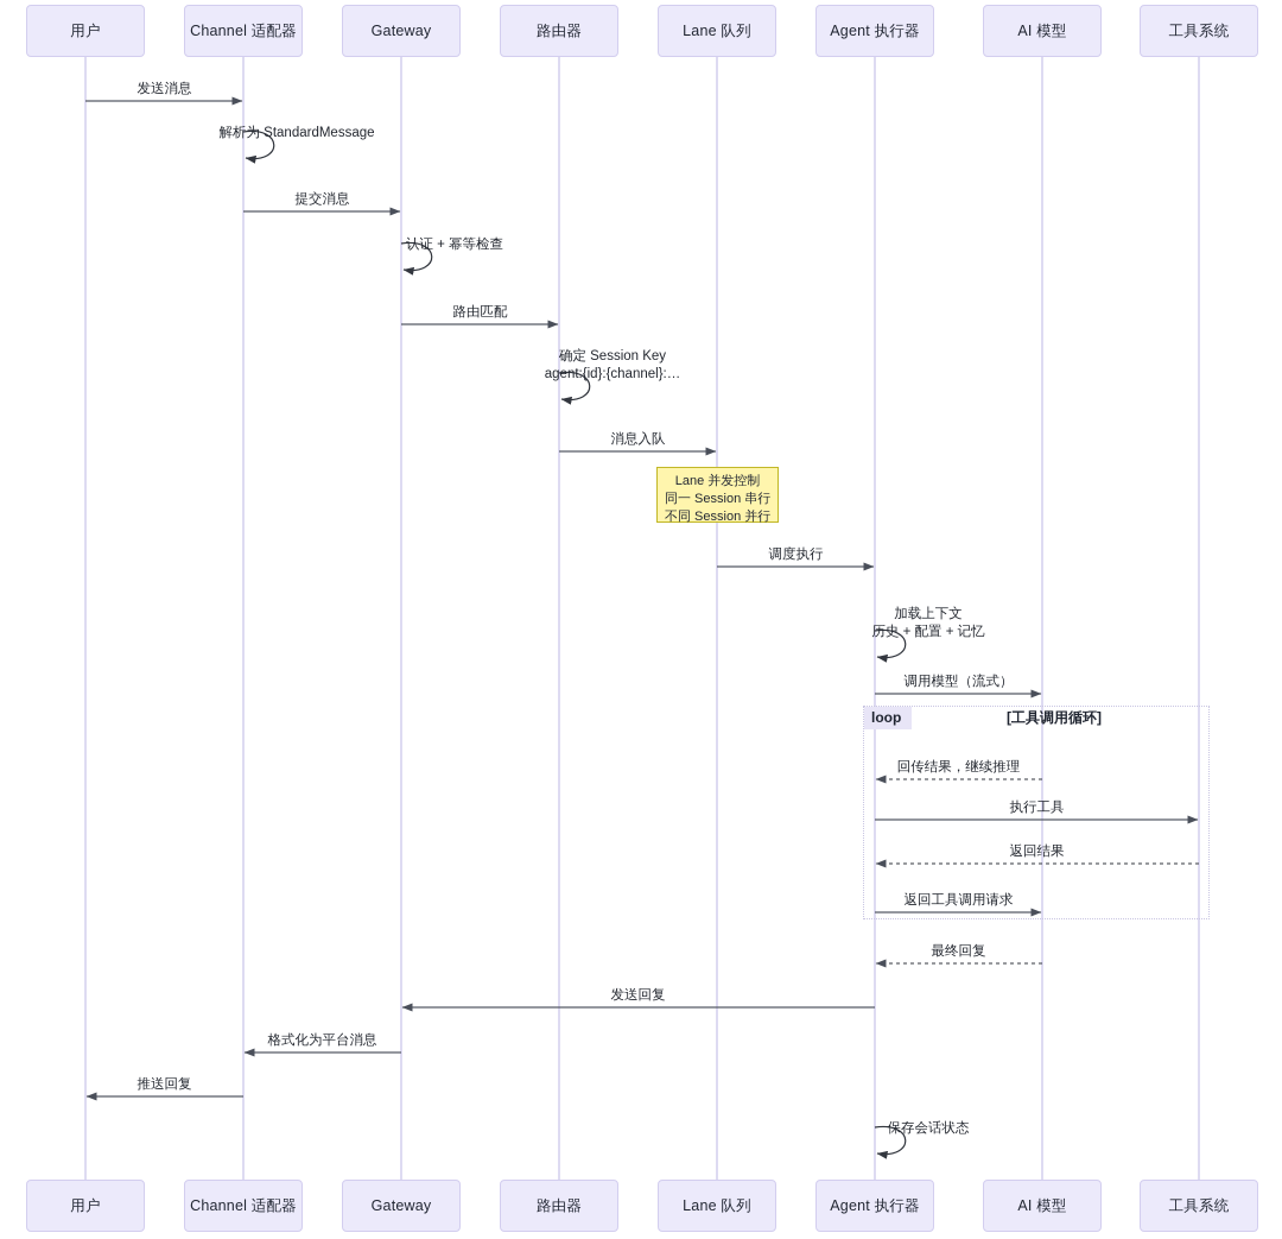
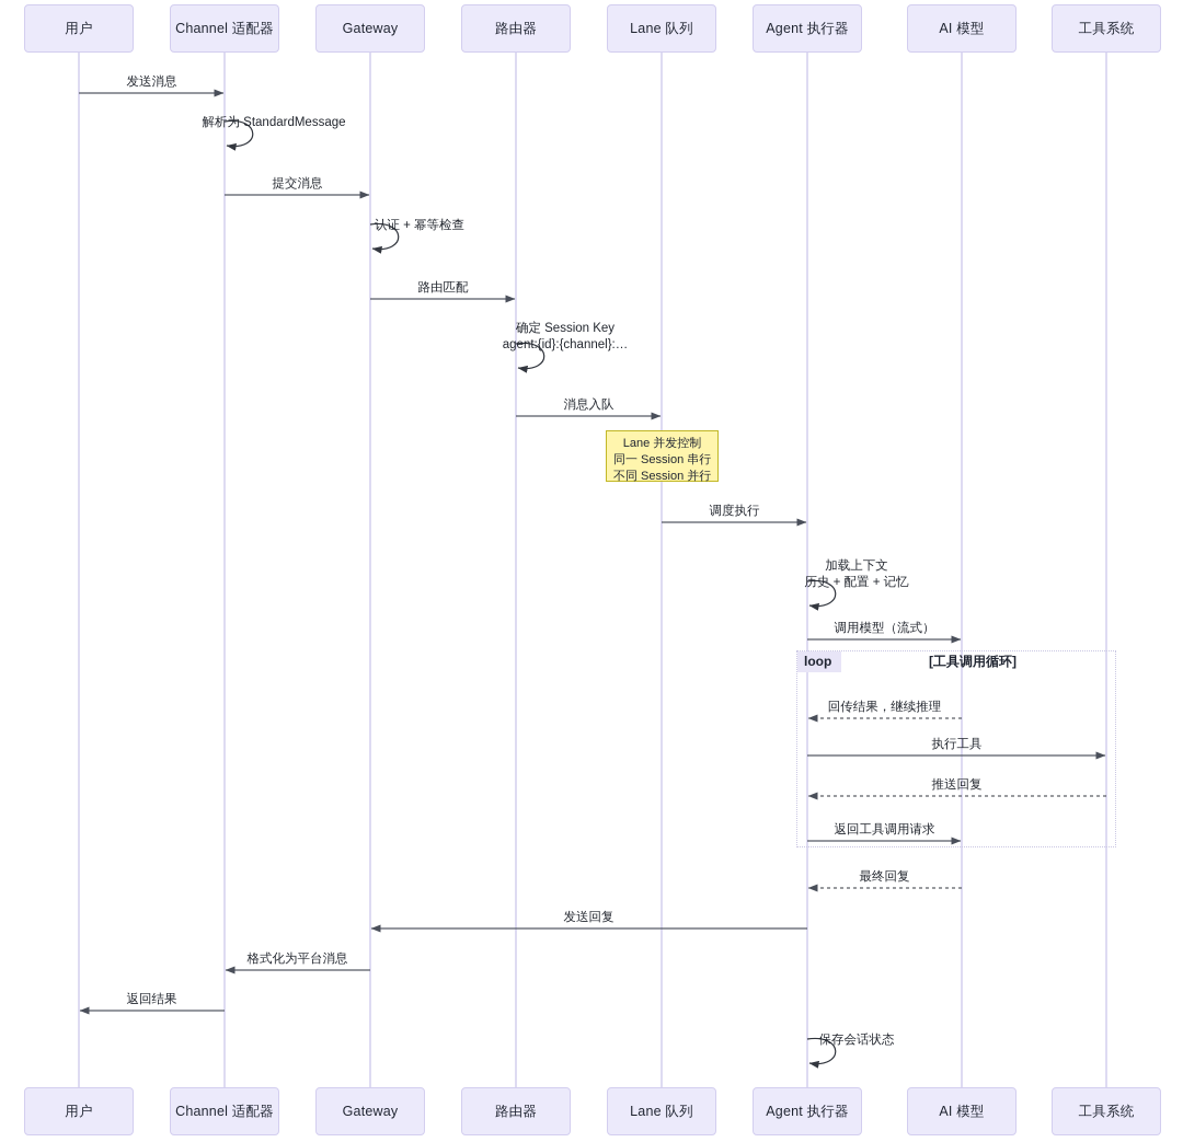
  loop
  [工具调用循环]
  用户
  Channel 适配器
  Gateway
  路由器
  Lane 队列
  Agent 执行器
  AI 模型
  工具系统
  用户
  Channel 适配器
  Gateway
  路由器
  Lane 队列
  Agent 执行器
  AI 模型
  工具系统
  发送消息
  解析为 StandardMessage
  提交消息
  认证 + 幂等检查
  路由匹配
  确定 Session Key
  agent:{id}:{channel}:…
  消息入队
  调度执行
  加载上下文
  历史 + 配置 + 记忆
  调用模型（流式）
  回传结果，继续推理
  执行工具
- 返回结果
+ 推送回复
  返回工具调用请求
  最终回复
  发送回复
  格式化为平台消息
- 推送回复
+ 返回结果
  保存会话状态
  Lane 并发控制
  同一 Session 串行
  不同 Session 并行
